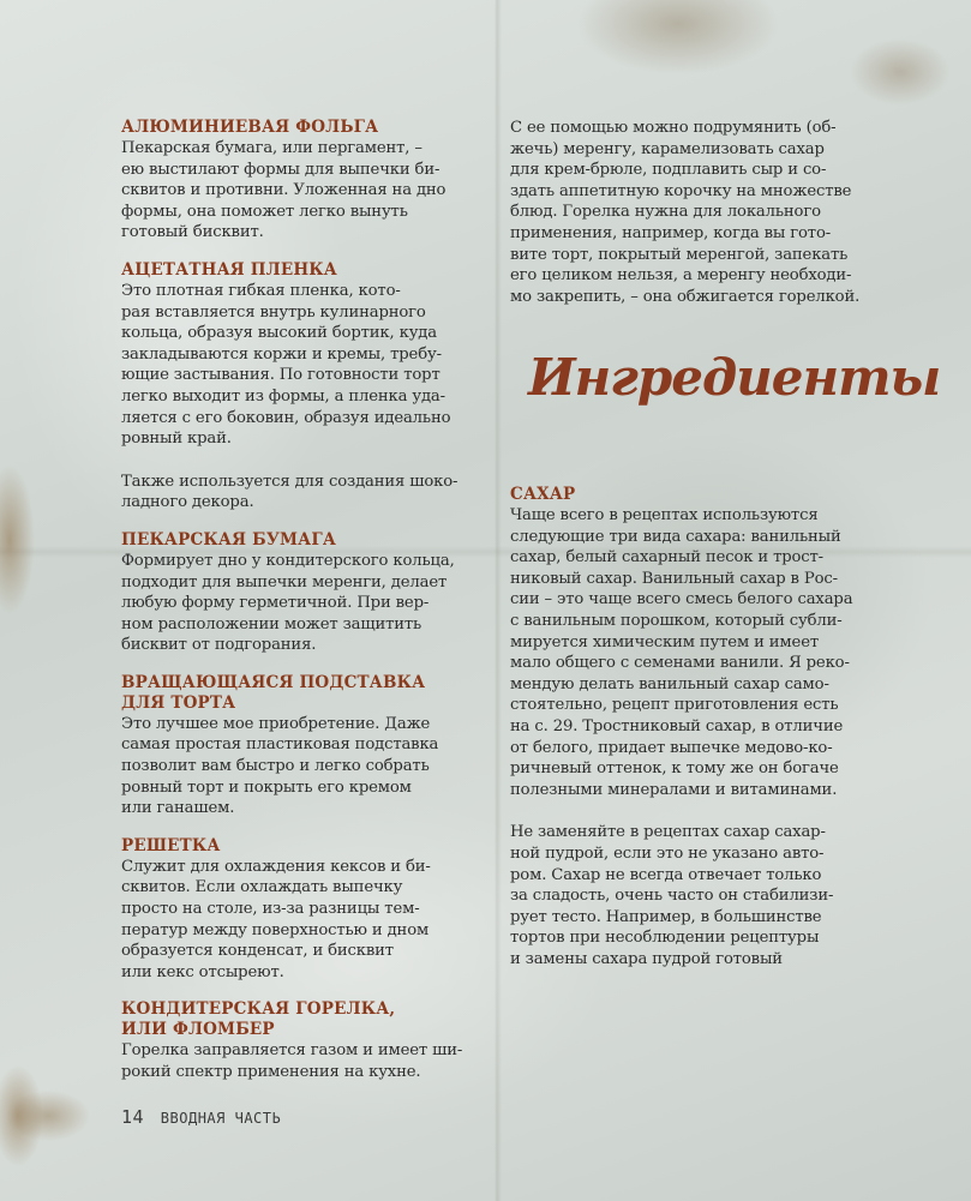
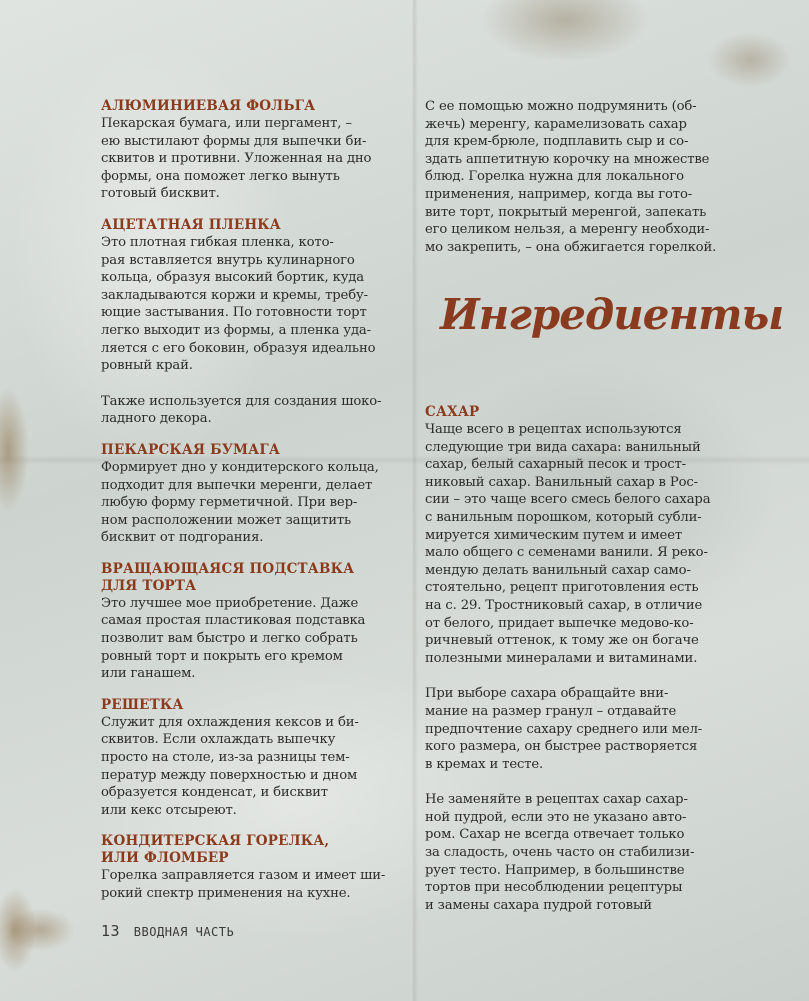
  АЛЮМИНИЕВАЯ ФОЛЬГА
  Пекарская бумага, или пергамент, –
  ею выстилают формы для выпечки би-
  сквитов и противни. Уложенная на дно
  формы, она поможет легко вынуть
  готовый бисквит.
  АЦЕТАТНАЯ ПЛЕНКА
  Это плотная гибкая пленка, кото-
  рая вставляется внутрь кулинарного
  кольца, образуя высокий бортик, куда
  закладываются коржи и кремы, требу-
  ющие застывания. По готовности торт
  легко выходит из формы, а пленка уда-
  ляется с его боковин, образуя идеально
  ровный край.
  Также используется для создания шоко-
  ладного декора.
  ПЕКАРСКАЯ БУМАГА
  Формирует дно у кондитерского кольца,
  подходит для выпечки меренги, делает
  любую форму герметичной. При вер-
  ном расположении может защитить
  бисквит от подгорания.
  ВРАЩАЮЩАЯСЯ ПОДСТАВКА
  ДЛЯ ТОРТА
  Это лучшее мое приобретение. Даже
  самая простая пластиковая подставка
  позволит вам быстро и легко собрать
  ровный торт и покрыть его кремом
  или ганашем.
  РЕШЕТКА
  Служит для охлаждения кексов и би-
  сквитов. Если охлаждать выпечку
  просто на столе, из-за разницы тем-
  ператур между поверхностью и дном
  образуется конденсат, и бисквит
  или кекс отсыреют.
  КОНДИТЕРСКАЯ ГОРЕЛКА,
  ИЛИ ФЛОМБЕР
  Горелка заправляется газом и имеет ши-
  рокий спектр применения на кухне.
  С ее помощью можно подрумянить (об-
  жечь) меренгу, карамелизовать сахар
  для крем-брюле, подплавить сыр и со-
  здать аппетитную корочку на множестве
  блюд. Горелка нужна для локального
  применения, например, когда вы гото-
  вите торт, покрытый меренгой, запекать
  его целиком нельзя, а меренгу необходи-
  мо закрепить, – она обжигается горелкой.
  Ингредиенты
  САХАР
  Чаще всего в рецептах используются
  следующие три вида сахара: ванильный
  сахар, белый сахарный песок и трост-
  никовый сахар. Ванильный сахар в Рос-
  сии – это чаще всего смесь белого сахара
  с ванильным порошком, который субли-
  мируется химическим путем и имеет
  мало общего с семенами ванили. Я реко-
  мендую делать ванильный сахар само-
  стоятельно, рецепт приготовления есть
  на с. 29. Тростниковый сахар, в отличие
  от белого, придает выпечке медово-ко-
  ричневый оттенок, к тому же он богаче
  полезными минералами и витаминами.
+ При выборе сахара обращайте вни-
+ мание на размер гранул – отдавайте
+ предпочтение сахару среднего или мел-
+ кого размера, он быстрее растворяется
+ в кремах и тесте.
  Не заменяйте в рецептах сахар сахар-
  ной пудрой, если это не указано авто-
  ром. Сахар не всегда отвечает только
  за сладость, очень часто он стабилизи-
  рует тесто. Например, в большинстве
  тортов при несоблюдении рецептуры
  и замены сахара пудрой готовый
- 14 ВВОДНАЯ ЧАСТЬ
+ 13 ВВОДНАЯ ЧАСТЬ
